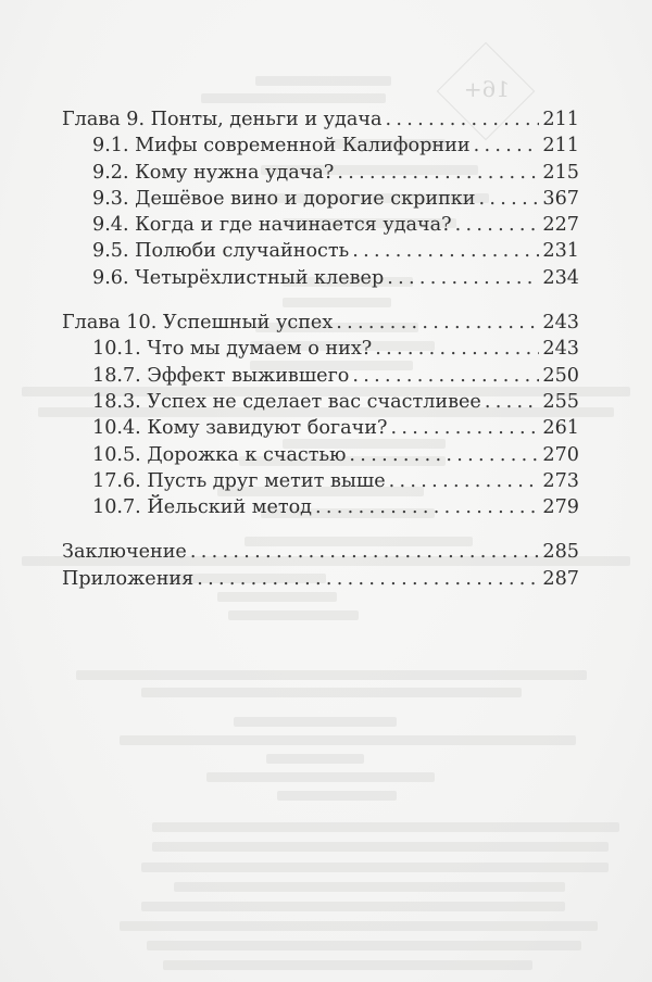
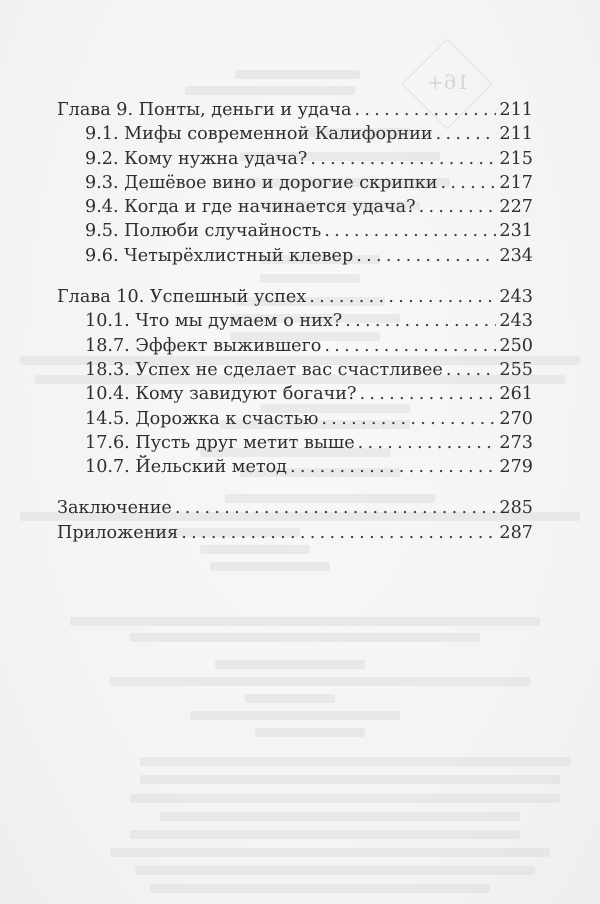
  Глава 9. Понты, деньги и удача
  211
  9.1. Мифы современной Калифорнии
  211
  9.2. Кому нужна удача?
  215
  9.3. Дешёвое вино и дорогие скрипки
- 367
+ 217
  9.4. Когда и где начинается удача?
  227
  9.5. Полюби случайность
  231
  9.6. Четырёхлистный клевер
  234
  Глава 10. Успешный успех
  243
  10.1. Что мы думаем о них?
  243
  18.7. Эффект выжившего
  250
  18.3. Успех не сделает вас счастливее
  255
  10.4. Кому завидуют богачи?
  261
- 10.5. Дорожка к счастью
+ 14.5. Дорожка к счастью
  270
  17.6. Пусть друг метит выше
  273
  10.7. Йельский метод
  279
  Заключение
  285
  Приложения
  287
